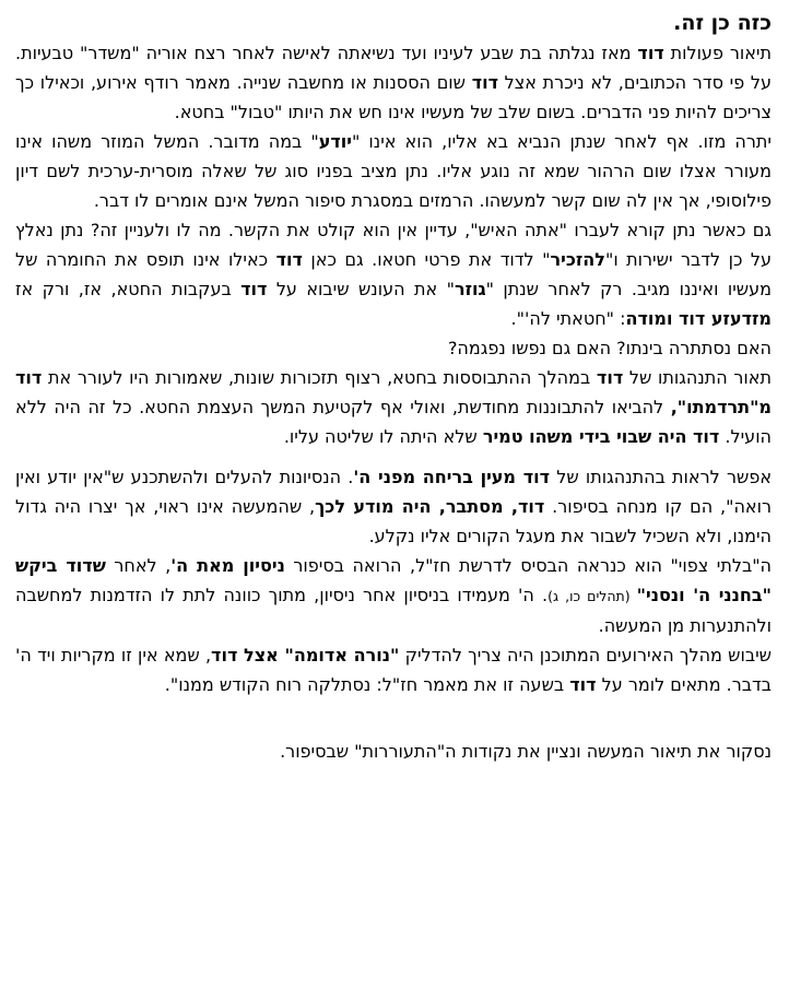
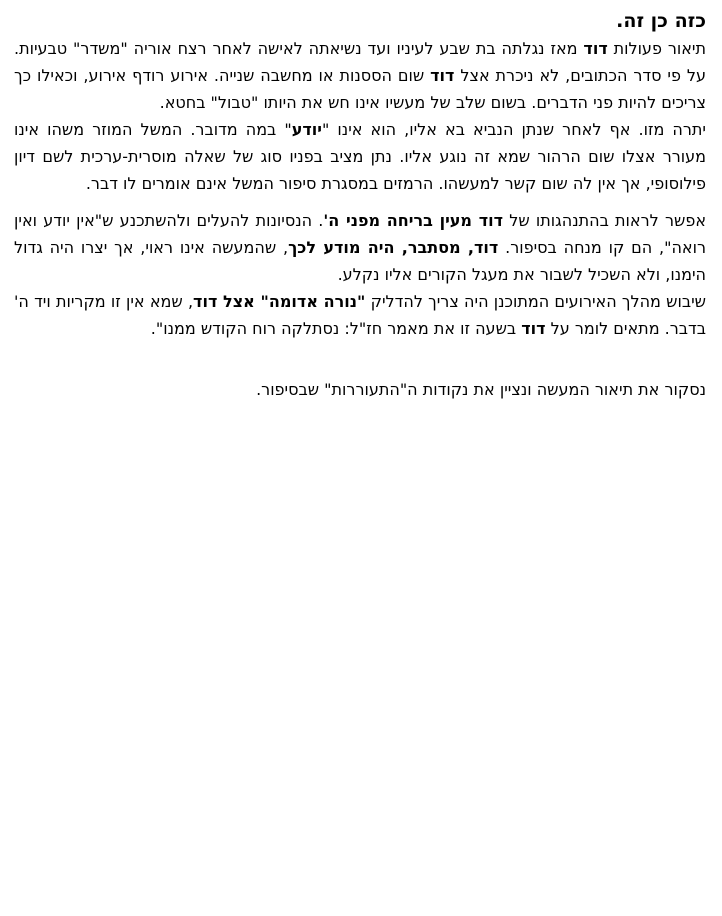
  כזה כן זה.
- תיאור פעולות דוד מאז נגלתה בת שבע לעיניו ועד נשיאתה לאישה לאחר רצח אוריה "משדר" טבעיות. על פי סדר הכתובים, לא ניכרת אצל דוד שום הססנות או מחשבה שנייה. מאמר רודף אירוע, וכאילו כך צריכים להיות פני הדברים. בשום שלב של מעשיו אינו חש את היותו "טבול" בחטא.
+ תיאור פעולות דוד מאז נגלתה בת שבע לעיניו ועד נשיאתה לאישה לאחר רצח אוריה "משדר" טבעיות. על פי סדר הכתובים, לא ניכרת אצל דוד שום הססנות או מחשבה שנייה. אירוע רודף אירוע, וכאילו כך צריכים להיות פני הדברים. בשום שלב של מעשיו אינו חש את היותו "טבול" בחטא.
  יתרה מזו. אף לאחר שנתן הנביא בא אליו, הוא אינו "יודע" במה מדובר. המשל המוזר משהו אינו מעורר אצלו שום הרהור שמא זה נוגע אליו. נתן מציב בפניו סוג של שאלה מוסרית-ערכית לשם דיון פילוסופי, אך אין לה שום קשר למעשהו. הרמזים במסגרת סיפור המשל אינם אומרים לו דבר.
- גם כאשר נתן קורא לעברו "אתה האיש", עדיין אין הוא קולט את הקשר. מה לו ולעניין זה? נתן נאלץ על כן לדבר ישירות ו"להזכיר" לדוד את פרטי חטאו. גם כאן דוד כאילו אינו תופס את החומרה של מעשיו ואיננו מגיב. רק לאחר שנתן "גוזר" את העונש שיבוא על דוד בעקבות החטא, אז, ורק אז מזדעזע דוד ומודה: "חטאתי לה'".
- האם נסתתרה בינתו? האם גם נפשו נפגמה?
- תאור התנהגותו של דוד במהלך ההתבוססות בחטא, רצוף תזכורות שונות, שאמורות היו לעורר את דוד מ"תרדמתו", להביאו להתבוננות מחודשת, ואולי אף לקטיעת המשך העצמת החטא. כל זה היה ללא הועיל. דוד היה שבוי בידי משהו טמיר שלא היתה לו שליטה עליו.
  אפשר לראות בהתנהגותו של דוד מעין בריחה מפני ה'. הנסיונות להעלים ולהשתכנע ש"אין יודע ואין רואה", הם קו מנחה בסיפור. דוד, מסתבר, היה מודע לכך, שהמעשה אינו ראוי, אך יצרו היה גדול הימנו, ולא השכיל לשבור את מעגל הקורים אליו נקלע.
- ה"בלתי צפוי" הוא כנראה הבסיס לדרשת חז"ל, הרואה בסיפור ניסיון מאת ה', לאחר שדוד ביקש "בחנני ה' ונסני" (תהלים כו, ג). ה' מעמידו בניסיון אחר ניסיון, מתוך כוונה לתת לו הזדמנות למחשבה ולהתנערות מן המעשה.
  שיבוש מהלך האירועים המתוכנן היה צריך להדליק "נורה אדומה" אצל דוד, שמא אין זו מקריות ויד ה' בדבר. מתאים לומר על דוד בשעה זו את מאמר חז"ל: נסתלקה רוח הקודש ממנו".
  נסקור את תיאור המעשה ונציין את נקודות ה"התעוררות" שבסיפור.
